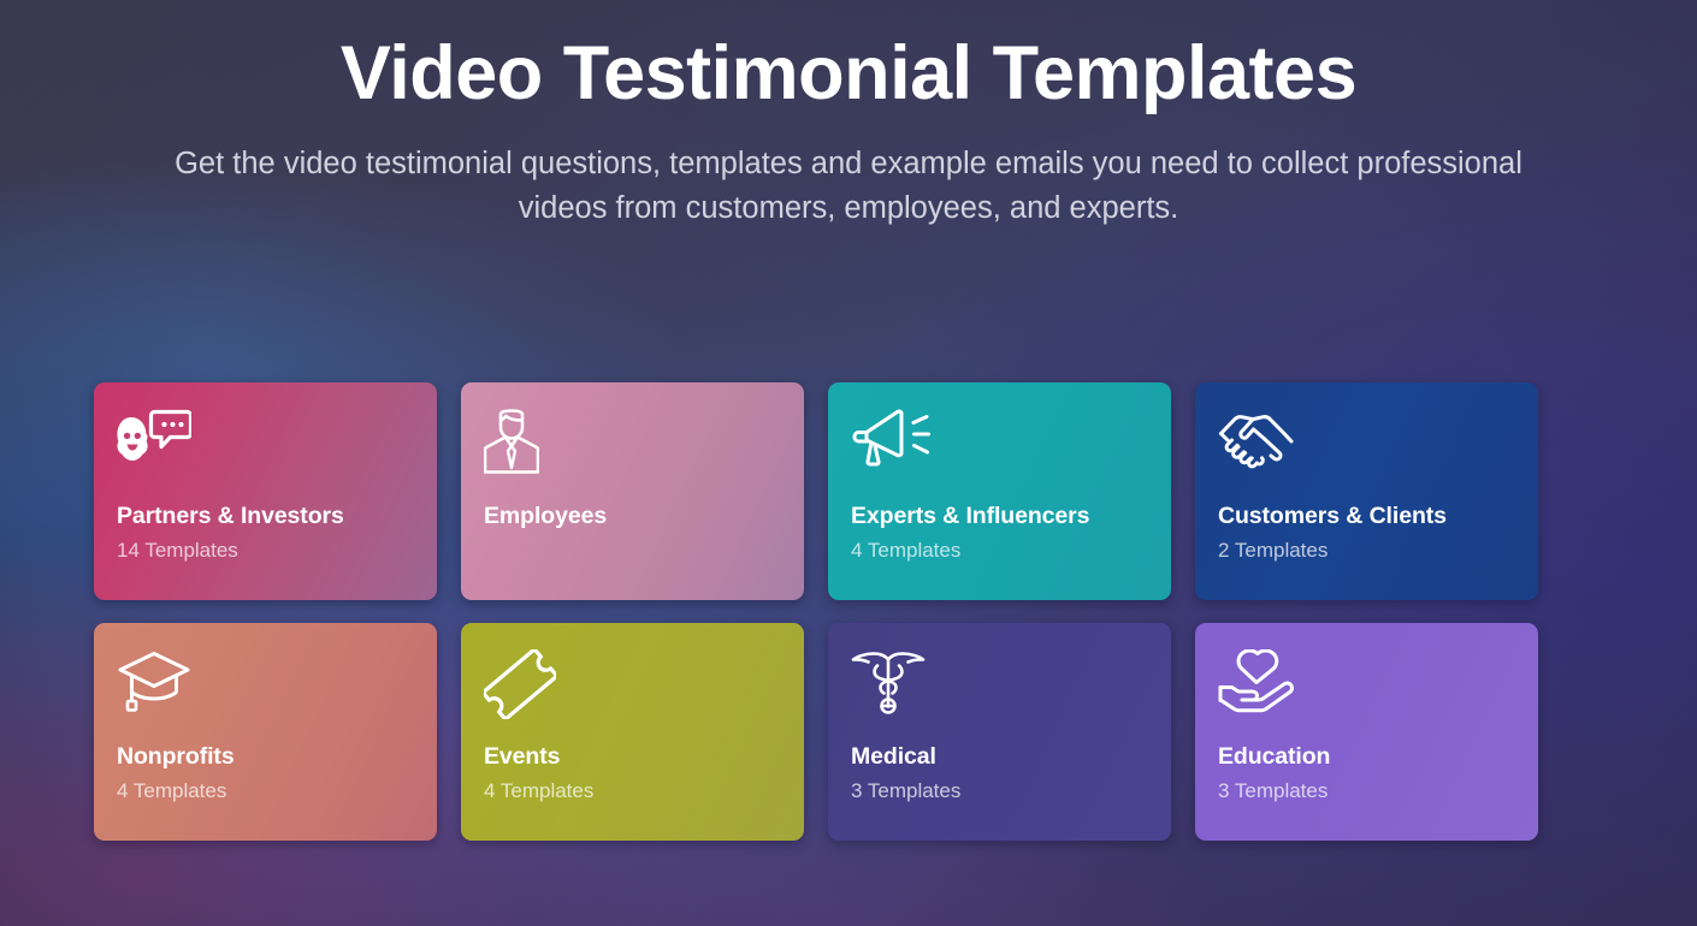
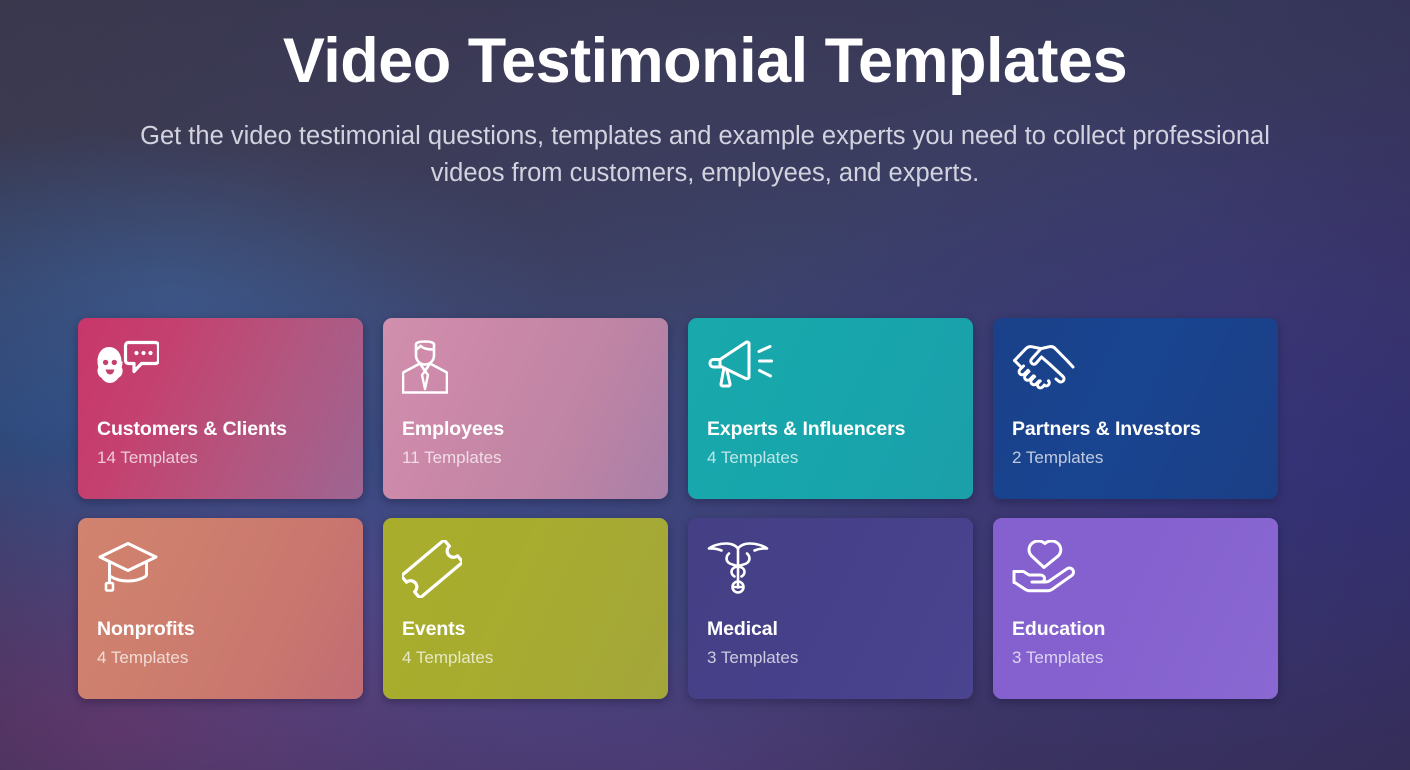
  Video Testimonial Templates
- Get the video testimonial questions, templates and example emails you need to collect professional videos from customers, employees, and experts.
+ Get the video testimonial questions, templates and example experts you need to collect professional videos from customers, employees, and experts.
- Partners & Investors
+ Customers & Clients
  14 Templates
  Employees
+ 11 Templates
  Experts & Influencers
  4 Templates
- Customers & Clients
+ Partners & Investors
  2 Templates
  Nonprofits
  4 Templates
  Events
  4 Templates
  Medical
  3 Templates
  Education
  3 Templates
